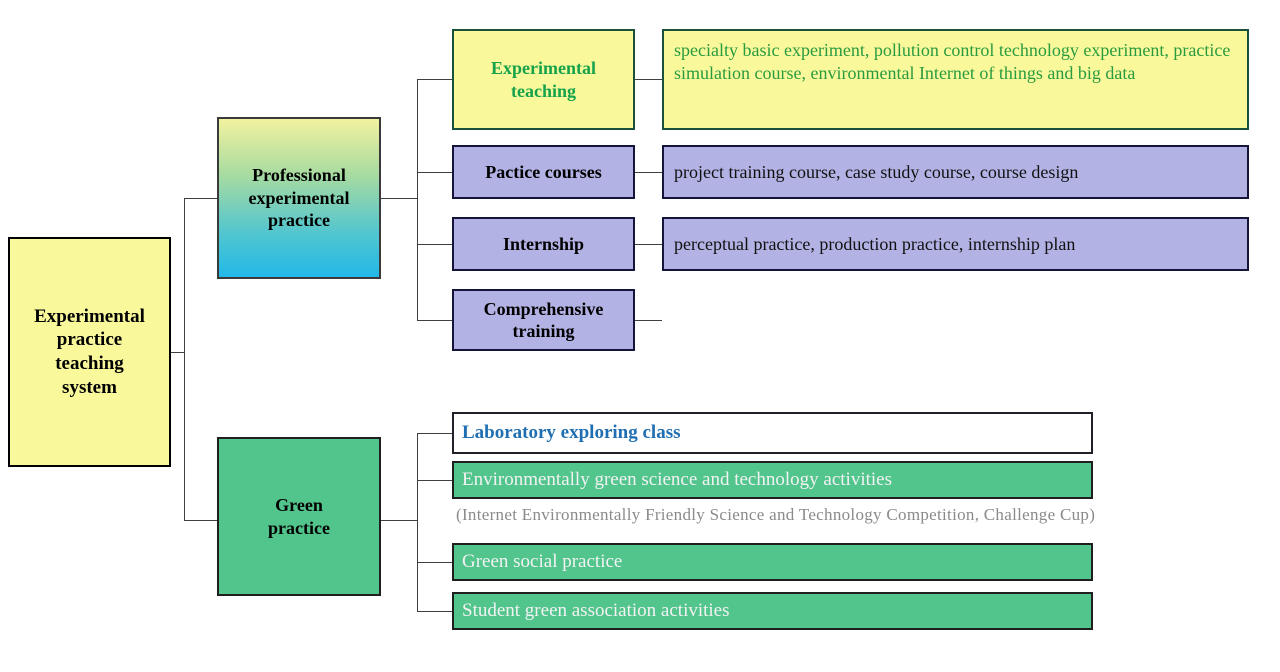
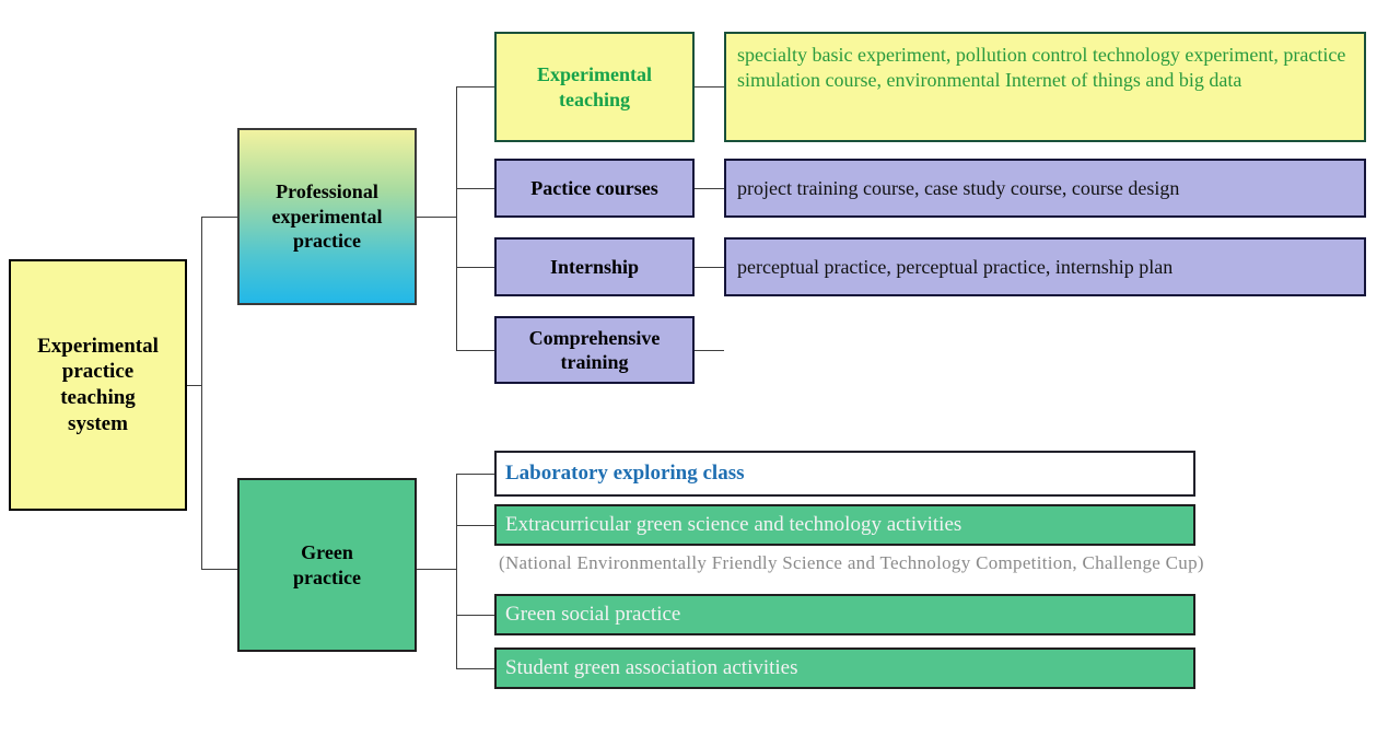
  Experimental
  practice
  teaching
  system
  Professional
  experimental
  practice
  Green
  practice
  Experimental
  teaching
  Pactice courses
  Internship
  Comprehensive
  training
  specialty basic experiment, pollution control technology experiment, practice simulation course, environmental Internet of things and big data
  project training course, case study course, course design
- perceptual practice, production practice, internship plan
+ perceptual practice, perceptual practice, internship plan
  Laboratory exploring class
- Environmentally green science and technology activities
+ Extracurricular green science and technology activities
- (Internet Environmentally Friendly Science and Technology Competition, Challenge Cup)
+ (National Environmentally Friendly Science and Technology Competition, Challenge Cup)
  Green social practice
  Student green association activities
